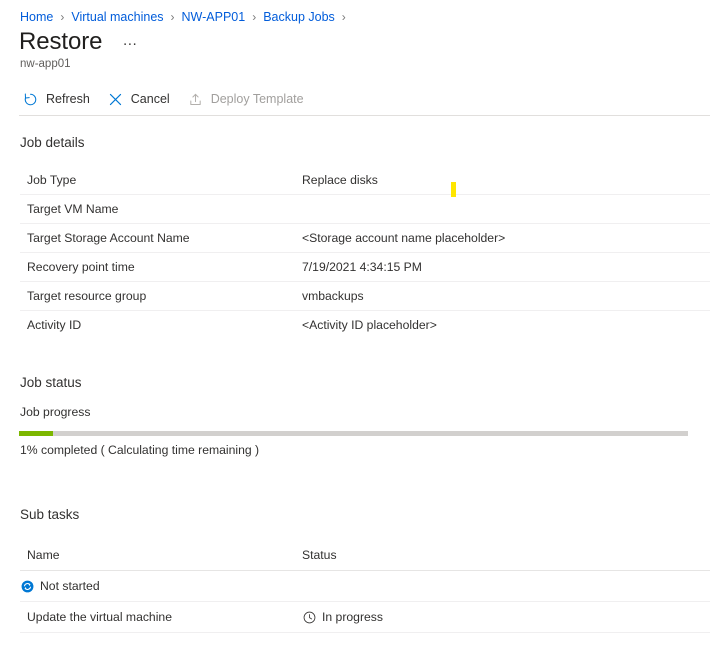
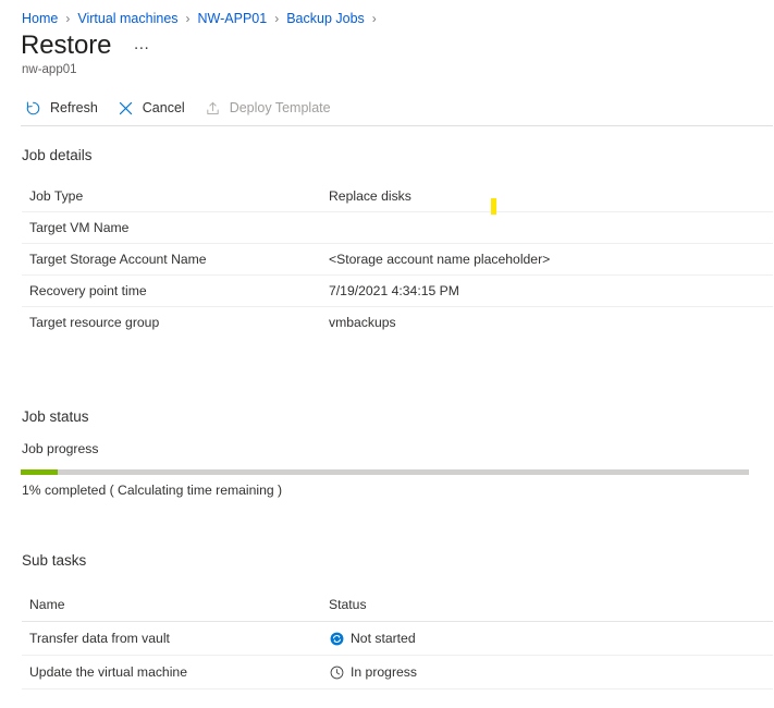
  Home
  ›
  Virtual machines
  ›
  NW-APP01
  ›
  Backup Jobs
  ›
  Restore
  …
  nw-app01
  Refresh
  Cancel
  Deploy Template
  Job details
  Job Type
  Replace disks
  Target VM Name
  Target Storage Account Name
  <Storage account name placeholder>
  Recovery point time
  7/19/2021 4:34:15 PM
  Target resource group
  vmbackups
- Activity ID
- <Activity ID placeholder>
  Job status
  Job progress
  1% completed ( Calculating time remaining )
  Sub tasks
  Name
  Status
+ Transfer data from vault
  Not started
  Update the virtual machine
  In progress
